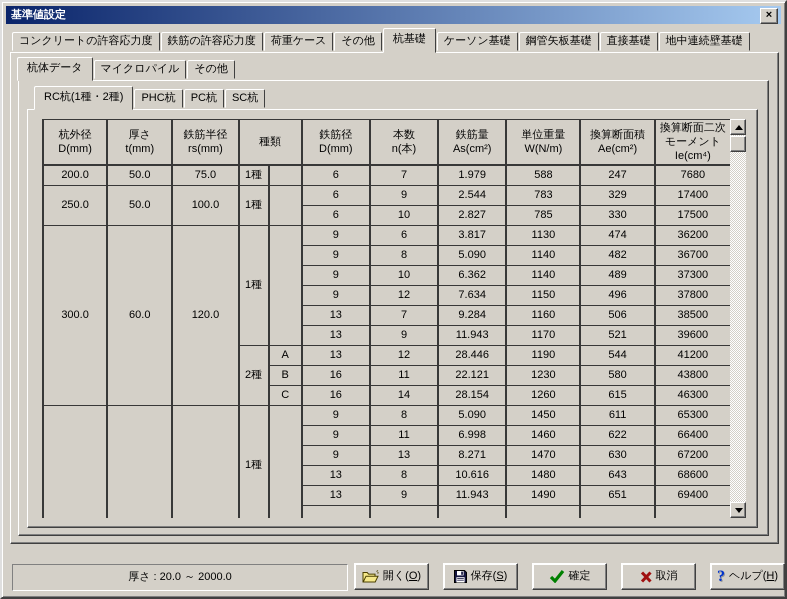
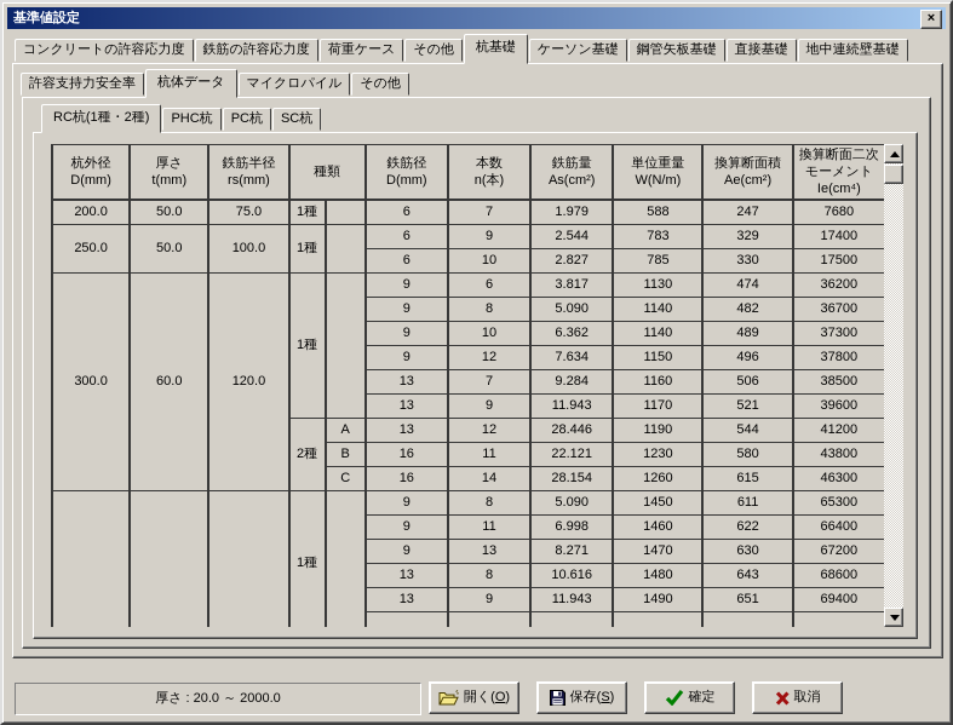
  基準値設定
  ×
  コンクリートの許容応力度
  鉄筋の許容応力度
  荷重ケース
  その他
  杭基礎
  ケーソン基礎
  鋼管矢板基礎
  直接基礎
  地中連続壁基礎
+ 許容支持力安全率
  杭体データ
  マイクロパイル
  その他
  RC杭(1種・2種)
  PHC杭
  PC杭
  SC杭
  杭外径D(mm)	厚さt(mm)	鉄筋半径rs(mm)	種類	鉄筋径D(mm)	本数n(本)	鉄筋量As(cm²)	単位重量W(N/m)	換算断面積Ae(cm²)	換算断面二次モーメントIe(cm⁴)
  200.0	50.0	75.0	1種		6	7	1.979	588	247	7680
  250.0	50.0	100.0	1種		6	9	2.544	783	329	17400
  6	10	2.827	785	330	17500
  300.0	60.0	120.0	1種		9	6	3.817	1130	474	36200
  9	8	5.090	1140	482	36700
  9	10	6.362	1140	489	37300
  9	12	7.634	1150	496	37800
  13	7	9.284	1160	506	38500
  13	9	11.943	1170	521	39600
  2種	A	13	12	28.446	1190	544	41200
  B	16	11	22.121	1230	580	43800
  C	16	14	28.154	1260	615	46300
  9	11	6.998	1460	622	66400
  9	13	8.271	1470	630	67200
  13	8	10.616	1480	643	68600
  13	9	11.943	1490	651	69400
  厚さ : 20.0 ～ 2000.0
  開く(O)
  保存(S)
  確定
  取消
- ?
- ヘルプ(H)
